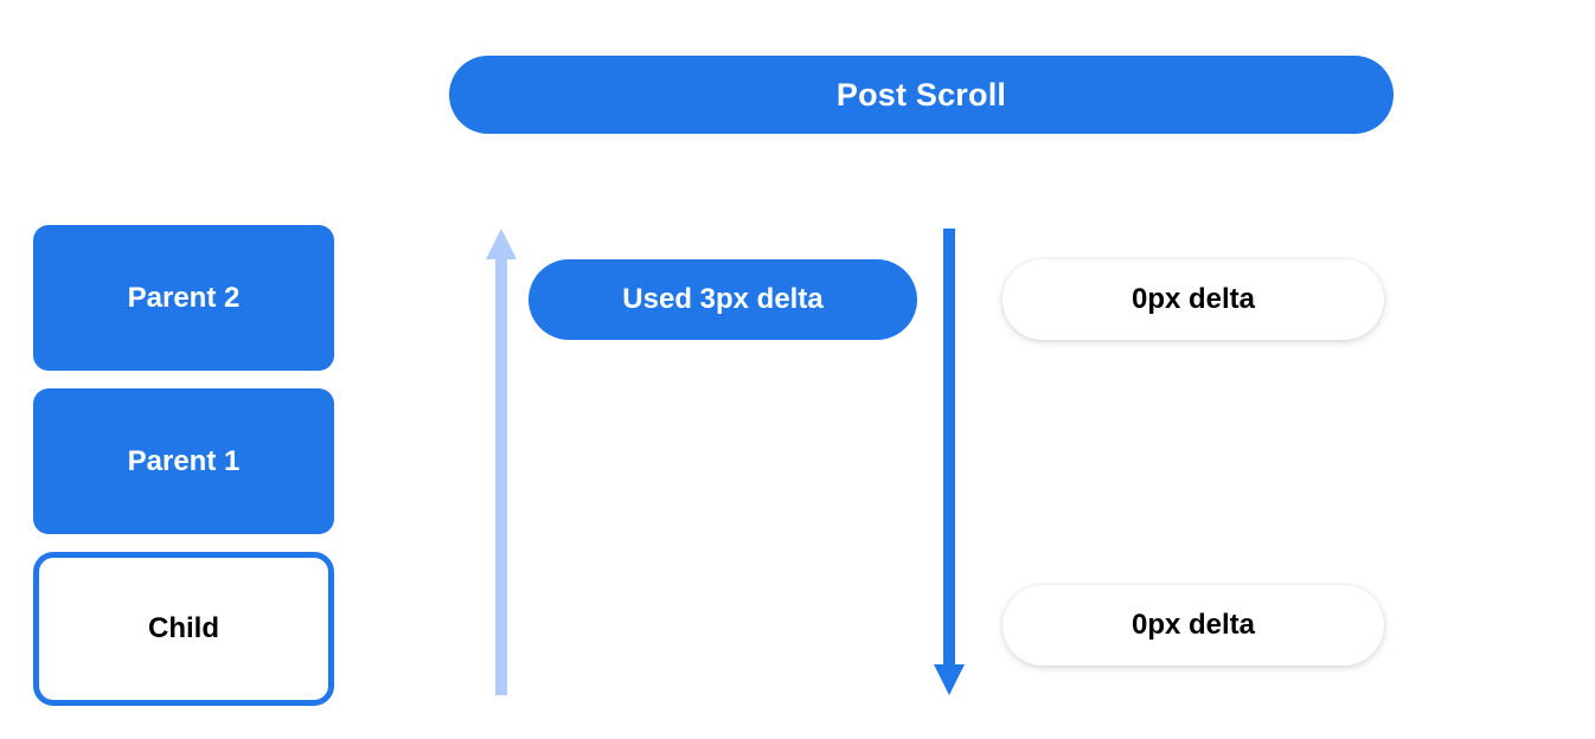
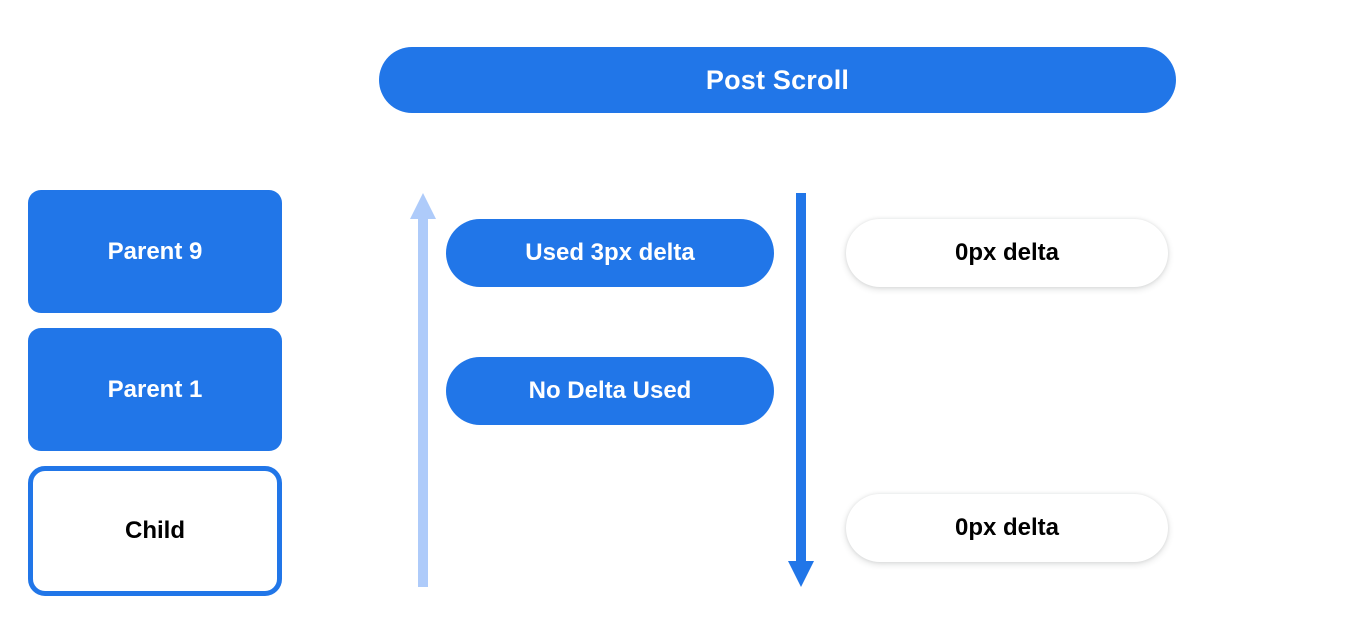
  Post Scroll
- Parent 2
+ Parent 9
  Parent 1
  Child
  Used 3px delta
+ No Delta Used
  0px delta
  0px delta
